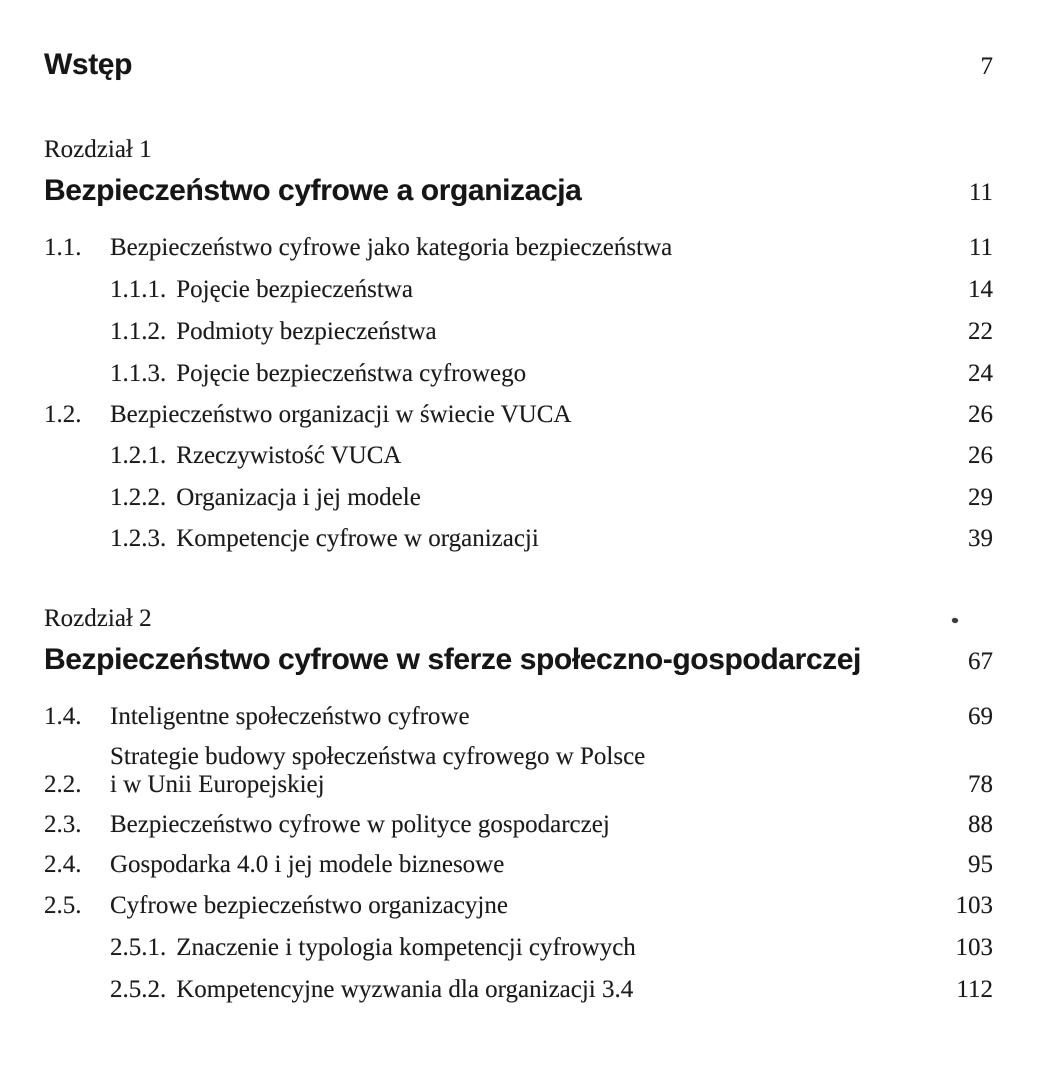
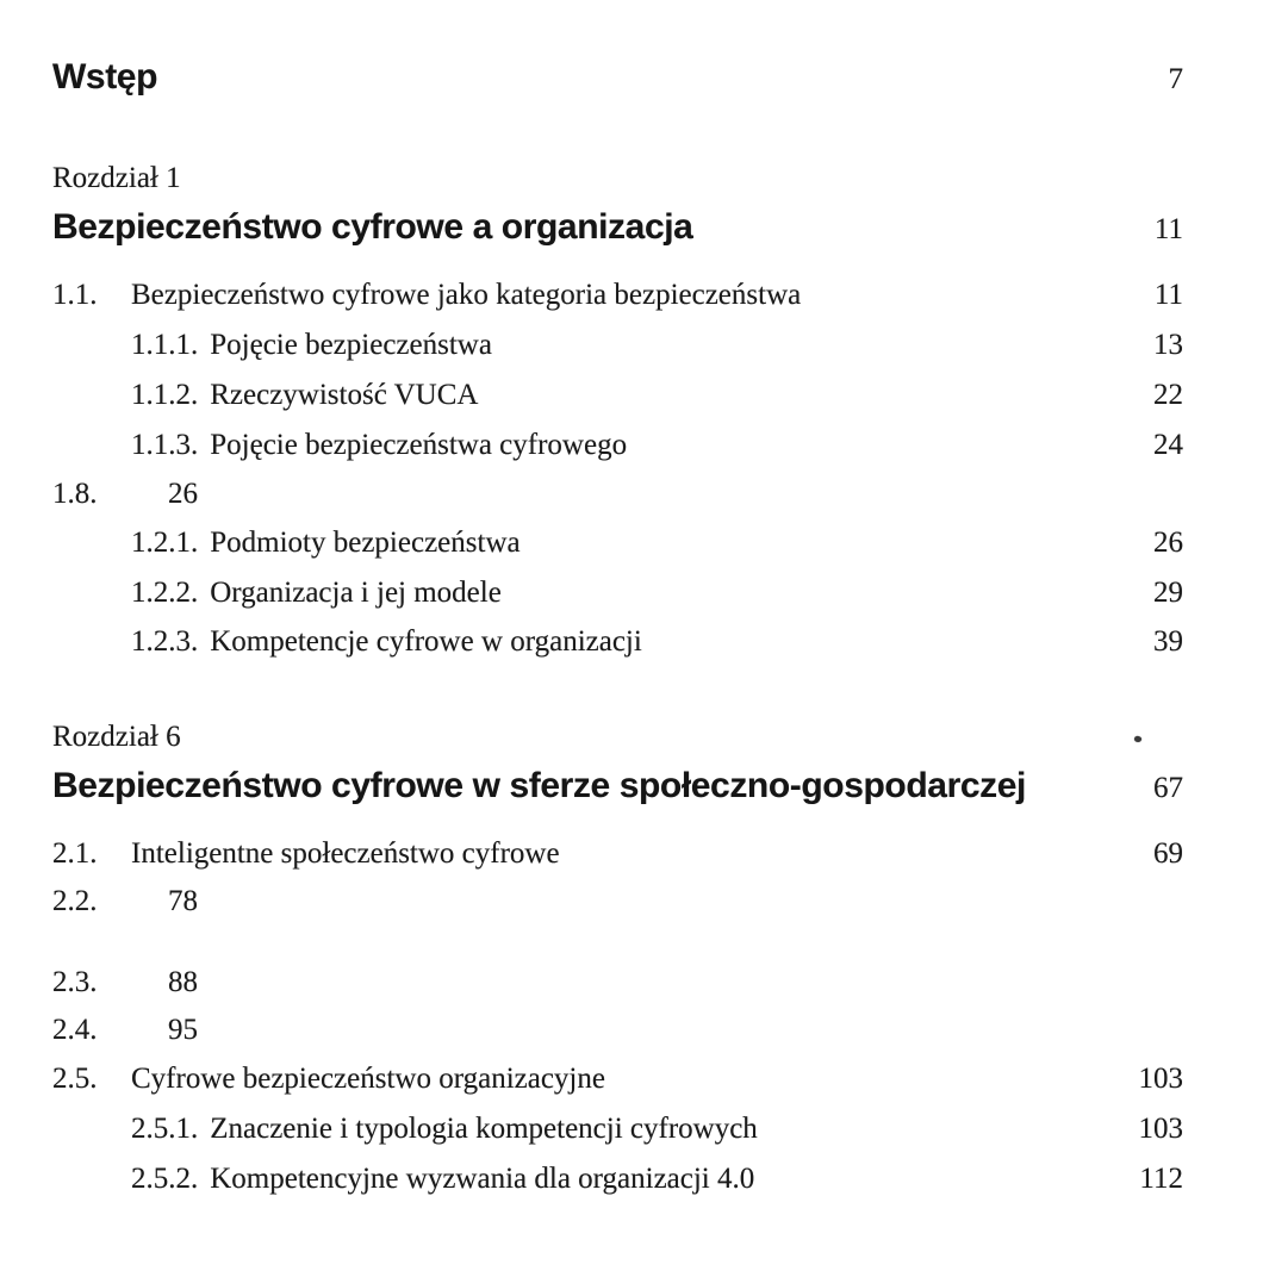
  Wstęp
  7
  Rozdział 1
  Bezpieczeństwo cyfrowe a organizacja
  11
  1.1.
  Bezpieczeństwo cyfrowe jako kategoria bezpieczeństwa
  11
  1.1.1.
  Pojęcie bezpieczeństwa
- 14
+ 13
  1.1.2.
- Podmioty bezpieczeństwa
+ Rzeczywistość VUCA
  22
  1.1.3.
  Pojęcie bezpieczeństwa cyfrowego
  24
- 1.2.
+ 1.8.
- Bezpieczeństwo organizacji w świecie VUCA
  26
  1.2.1.
- Rzeczywistość VUCA
+ Podmioty bezpieczeństwa
  26
  1.2.2.
  Organizacja i jej modele
  29
  1.2.3.
  Kompetencje cyfrowe w organizacji
  39
- Rozdział 2
+ Rozdział 6
  Bezpieczeństwo cyfrowe w sferze społeczno-gospodarczej
  67
- 1.4.
+ 2.1.
  Inteligentne społeczeństwo cyfrowe
  69
  2.2.
- Strategie budowy społeczeństwa cyfrowego w Polsce
- i w Unii Europejskiej
  78
  2.3.
- Bezpieczeństwo cyfrowe w polityce gospodarczej
  88
  2.4.
- Gospodarka 4.0 i jej modele biznesowe
  95
  2.5.
  Cyfrowe bezpieczeństwo organizacyjne
  103
  2.5.1.
  Znaczenie i typologia kompetencji cyfrowych
  103
  2.5.2.
- Kompetencyjne wyzwania dla organizacji 3.4
+ Kompetencyjne wyzwania dla organizacji 4.0
  112
